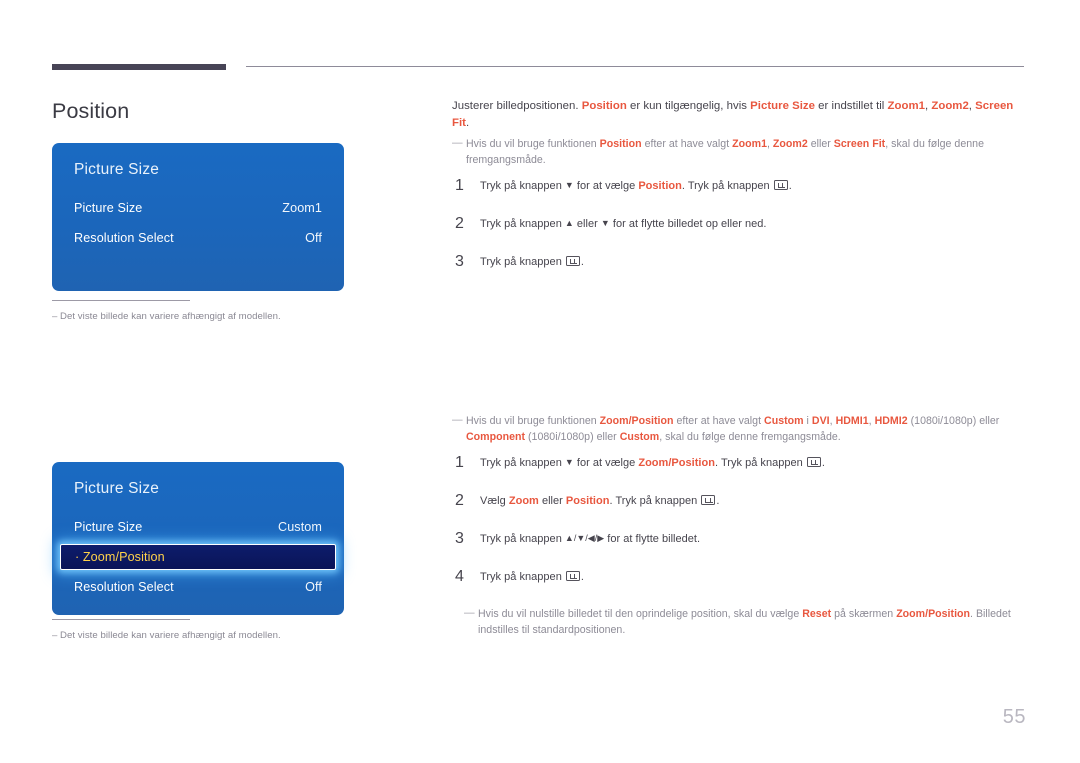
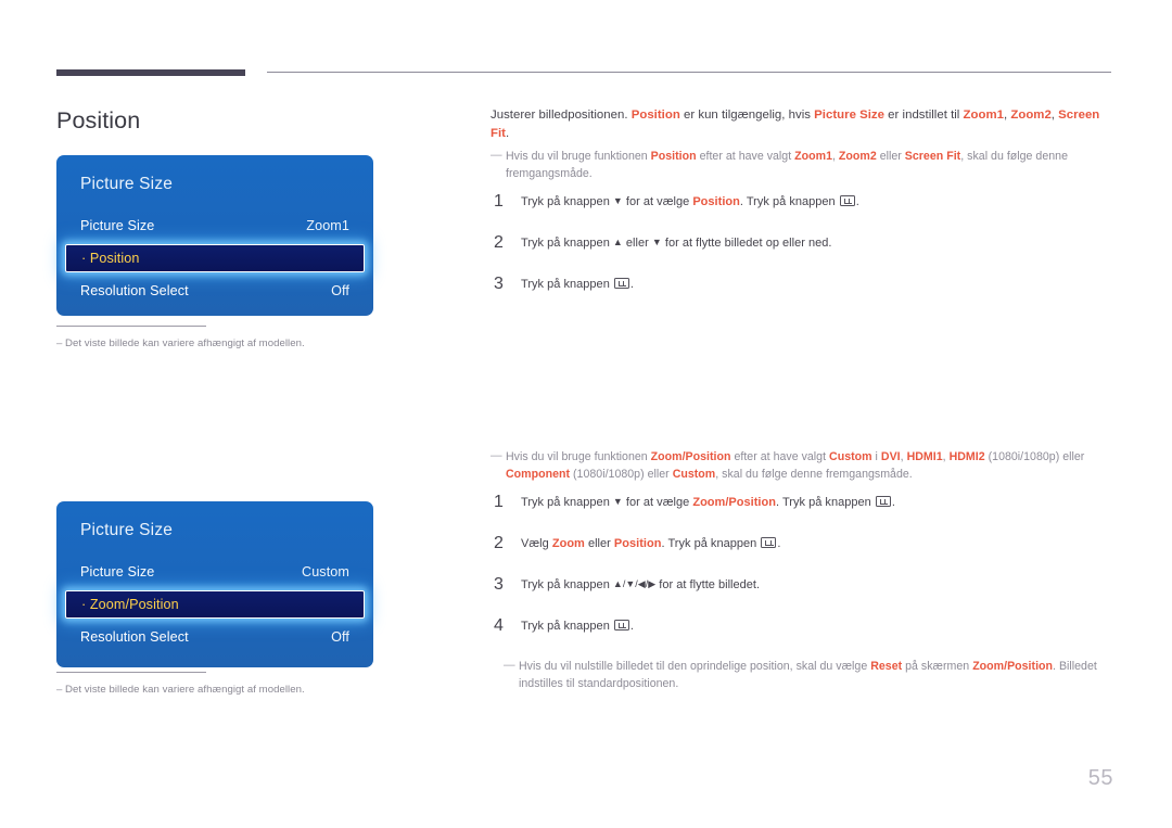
  Position
  Picture Size
  Picture Size
  Zoom1
+ · Position
  Resolution Select
  Off
  – Det viste billede kan variere afhængigt af modellen.
  Justerer billedpositionen. Position er kun tilgængelig, hvis Picture Size er indstillet til Zoom1, Zoom2, Screen Fit.
  —
  Hvis du vil bruge funktionen Position efter at have valgt Zoom1, Zoom2 eller Screen Fit, skal du følge denne fremgangsmåde.
  1
  Tryk på knappen ▼ for at vælge Position. Tryk på knappen .
  2
  Tryk på knappen ▲ eller ▼ for at flytte billedet op eller ned.
  3
  Tryk på knappen .
  Picture Size
  Picture Size
  Custom
  · Zoom/Position
  Resolution Select
  Off
  – Det viste billede kan variere afhængigt af modellen.
  —
  Hvis du vil bruge funktionen Zoom/Position efter at have valgt Custom i DVI, HDMI1, HDMI2 (1080i/1080p) eller Component (1080i/1080p) eller Custom, skal du følge denne fremgangsmåde.
  1
  Tryk på knappen ▼ for at vælge Zoom/Position. Tryk på knappen .
  2
  Vælg Zoom eller Position. Tryk på knappen .
  3
  Tryk på knappen ▲/▼/◀/▶ for at flytte billedet.
  4
  Tryk på knappen .
  —
  Hvis du vil nulstille billedet til den oprindelige position, skal du vælge Reset på skærmen Zoom/Position. Billedet indstilles til standardpositionen.
  55
